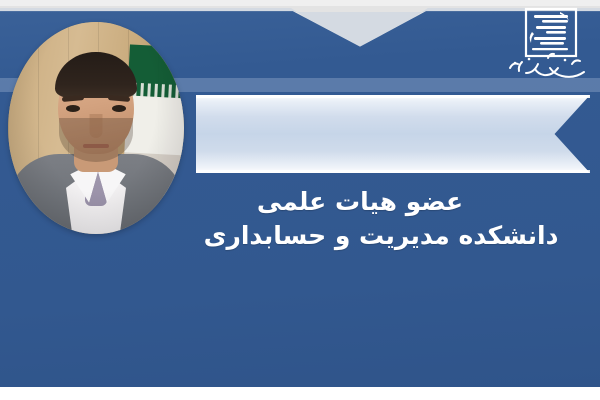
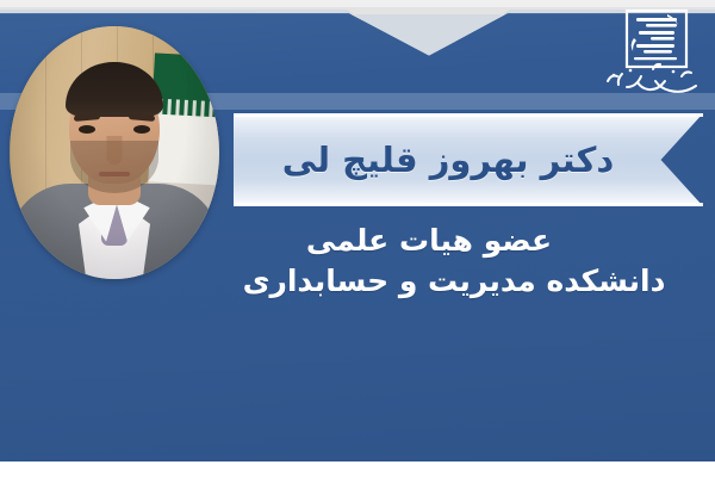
+ دکتر بهروز قلیچ لی
  عضو هیات علمی
  دانشکده مدیریت و حسابداری
